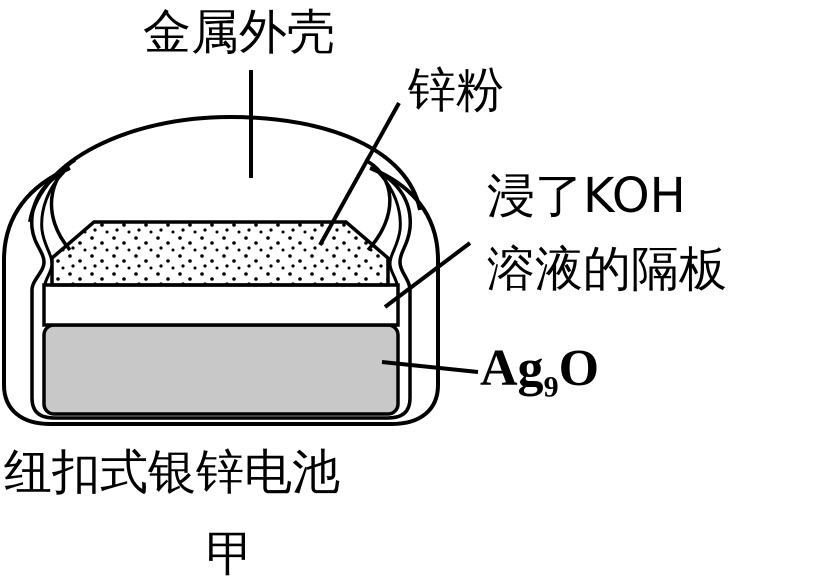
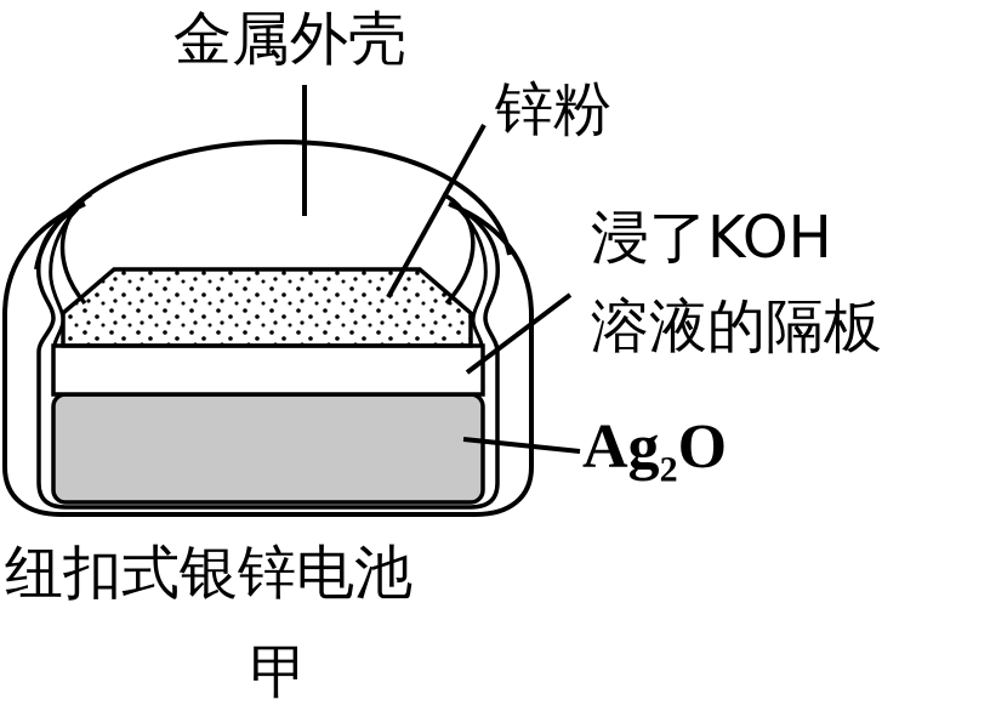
  金属外壳
  锌粉
  浸了KOH
  溶液的隔板
- Ag9O
+ Ag2O
  纽扣式银锌电池
  甲
